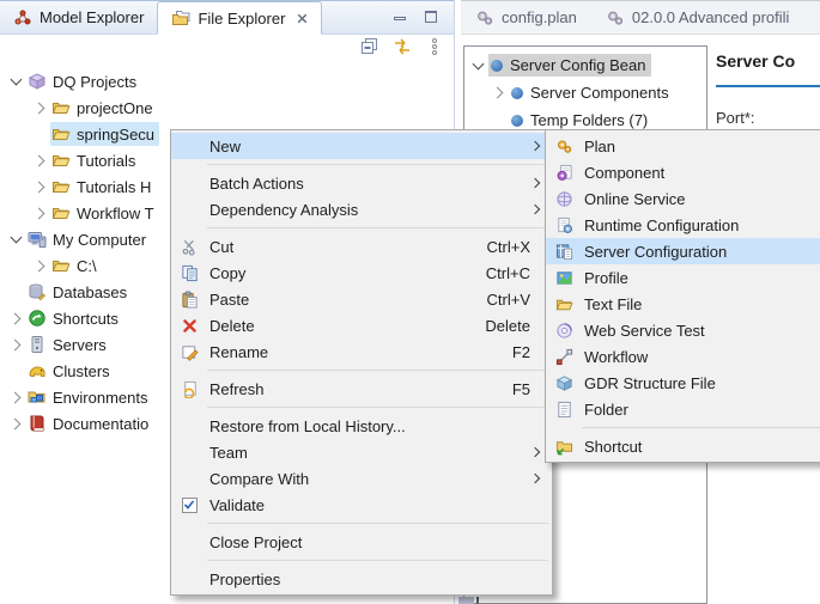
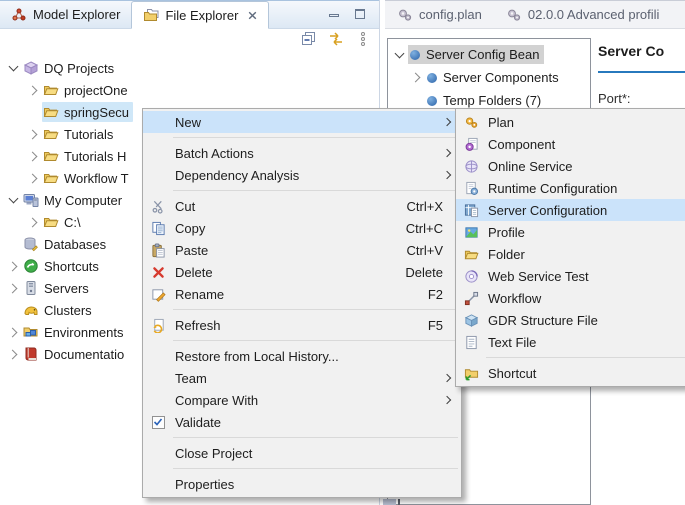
  Model Explorer
  File Explorer
  DQ Projects
  projectOne
  springSecu
  Tutorials
  Tutorials H
  Workflow T
  My Computer
  C:\
  Databases
  Shortcuts
  Servers
  Clusters
  Environments
  Documentatio
  config.plan
  02.0.0 Advanced profili
  Server Config Bean
  Server Components
  Temp Folders (7)
  Server Co
  Port*:
  New
  Batch Actions
  Dependency Analysis
  Cut
  Ctrl+X
  Copy
  Ctrl+C
  Paste
  Ctrl+V
  Delete
  Delete
  Rename
  F2
  Refresh
  F5
  Restore from Local History...
  Team
  Compare With
  Validate
  Close Project
  Properties
  Plan
  Component
  Online Service
  Runtime Configuration
  Server Configuration
  Profile
- Text File
+ Folder
  Web Service Test
  Workflow
  GDR Structure File
- Folder
+ Text File
  Shortcut
